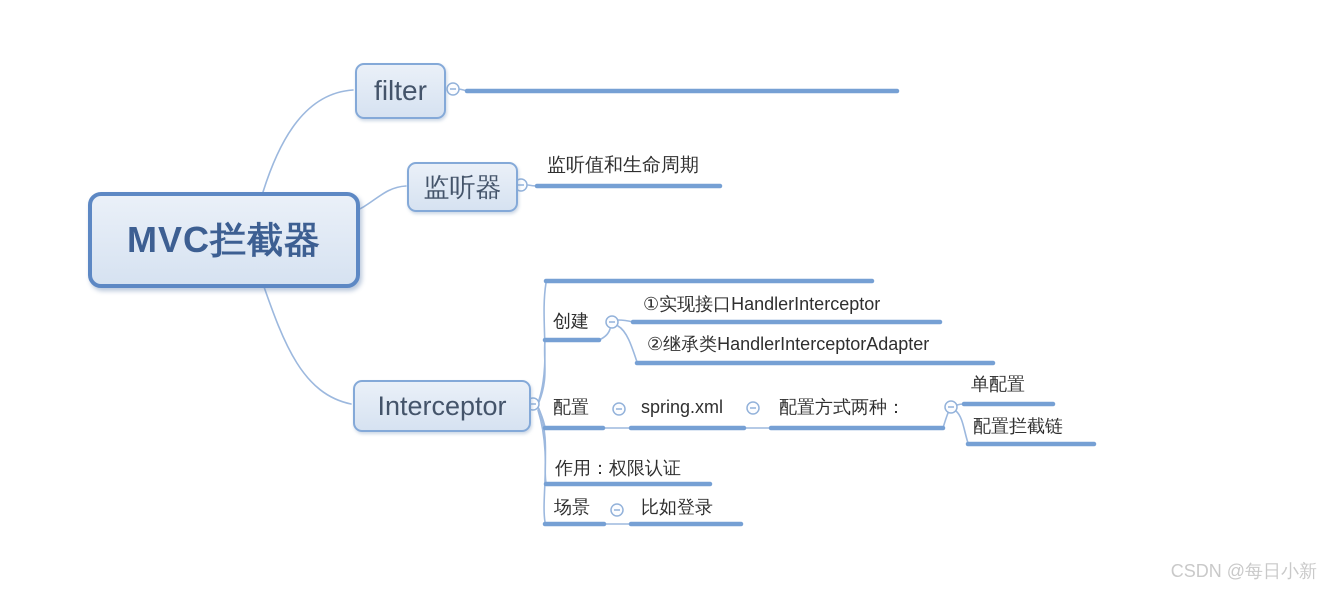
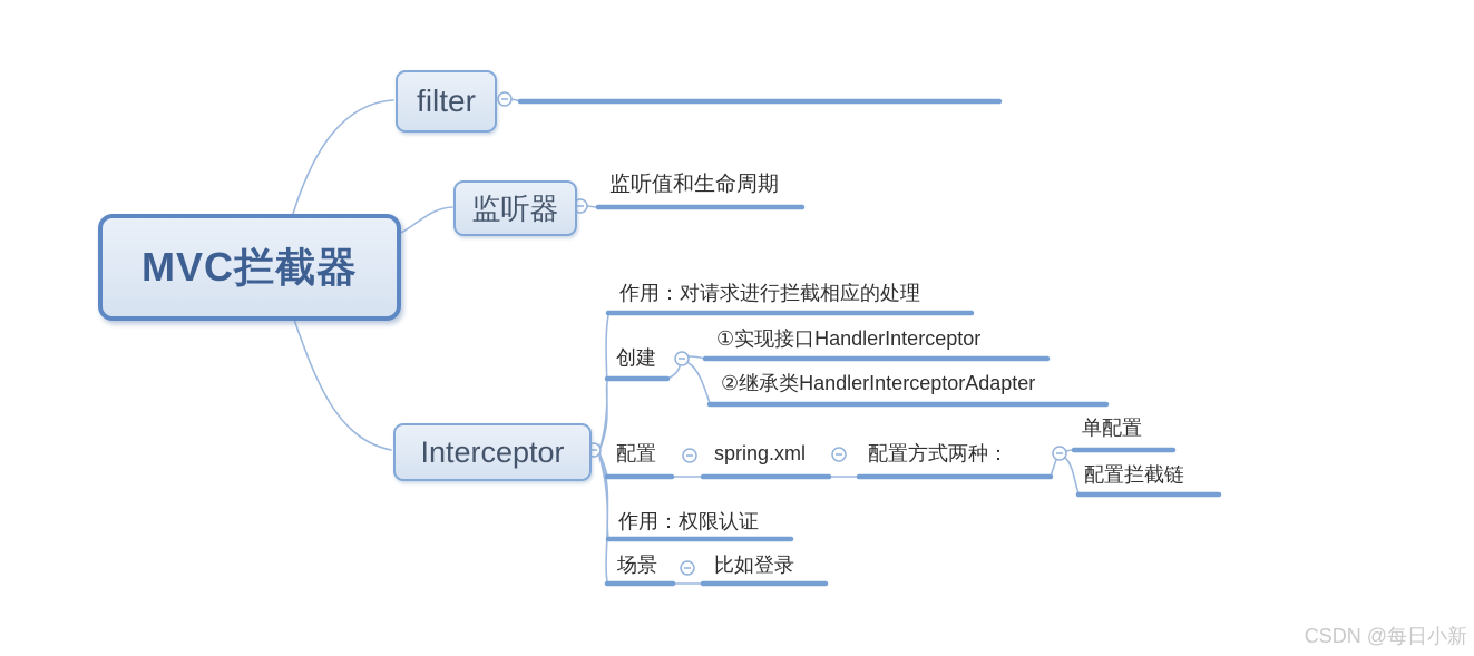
  MVC拦截器
  filter
  监听器
  Interceptor
  监听值和生命周期
+ 作用：对请求进行拦截相应的处理
  创建
  ①实现接口HandlerInterceptor
  ②继承类HandlerInterceptorAdapter
  配置
  spring.xml
  配置方式两种：
  单配置
  配置拦截链
  作用：权限认证
  场景
  比如登录
  CSDN @每日小新
